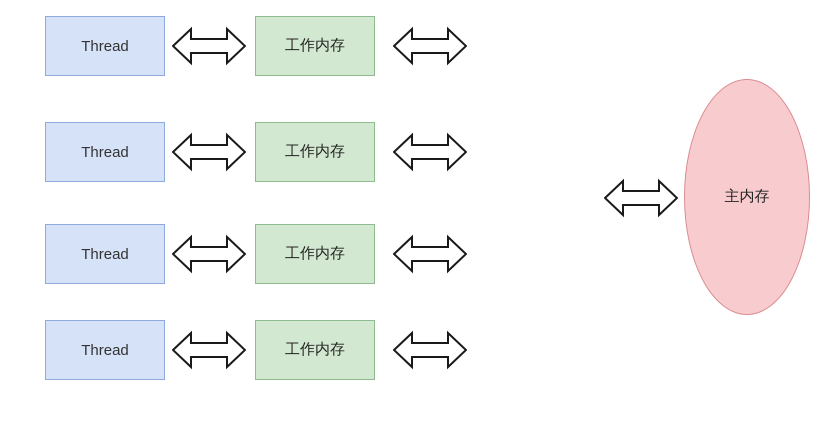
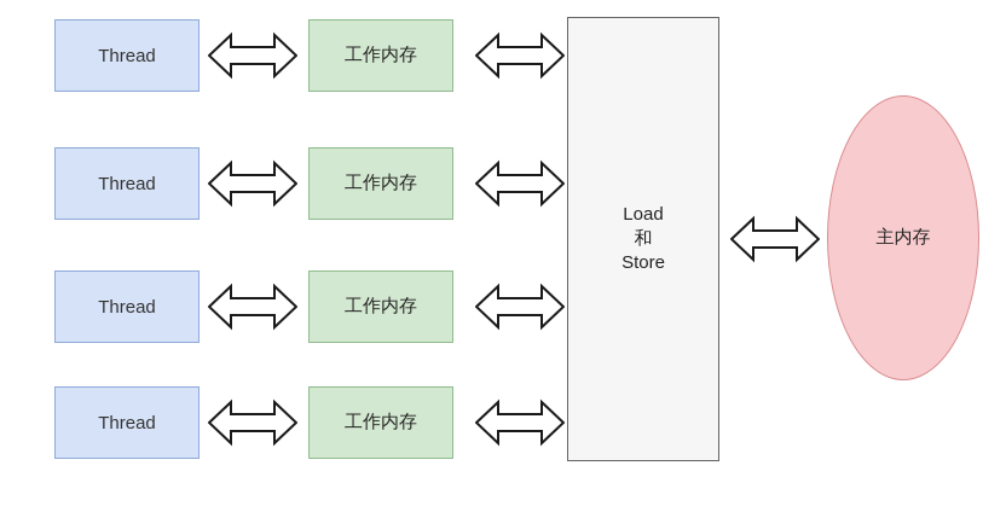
  Thread
  工作内存
  Thread
  工作内存
  Thread
  工作内存
  Thread
  工作内存
+ Load
+ 和
+ Store
  主内存
